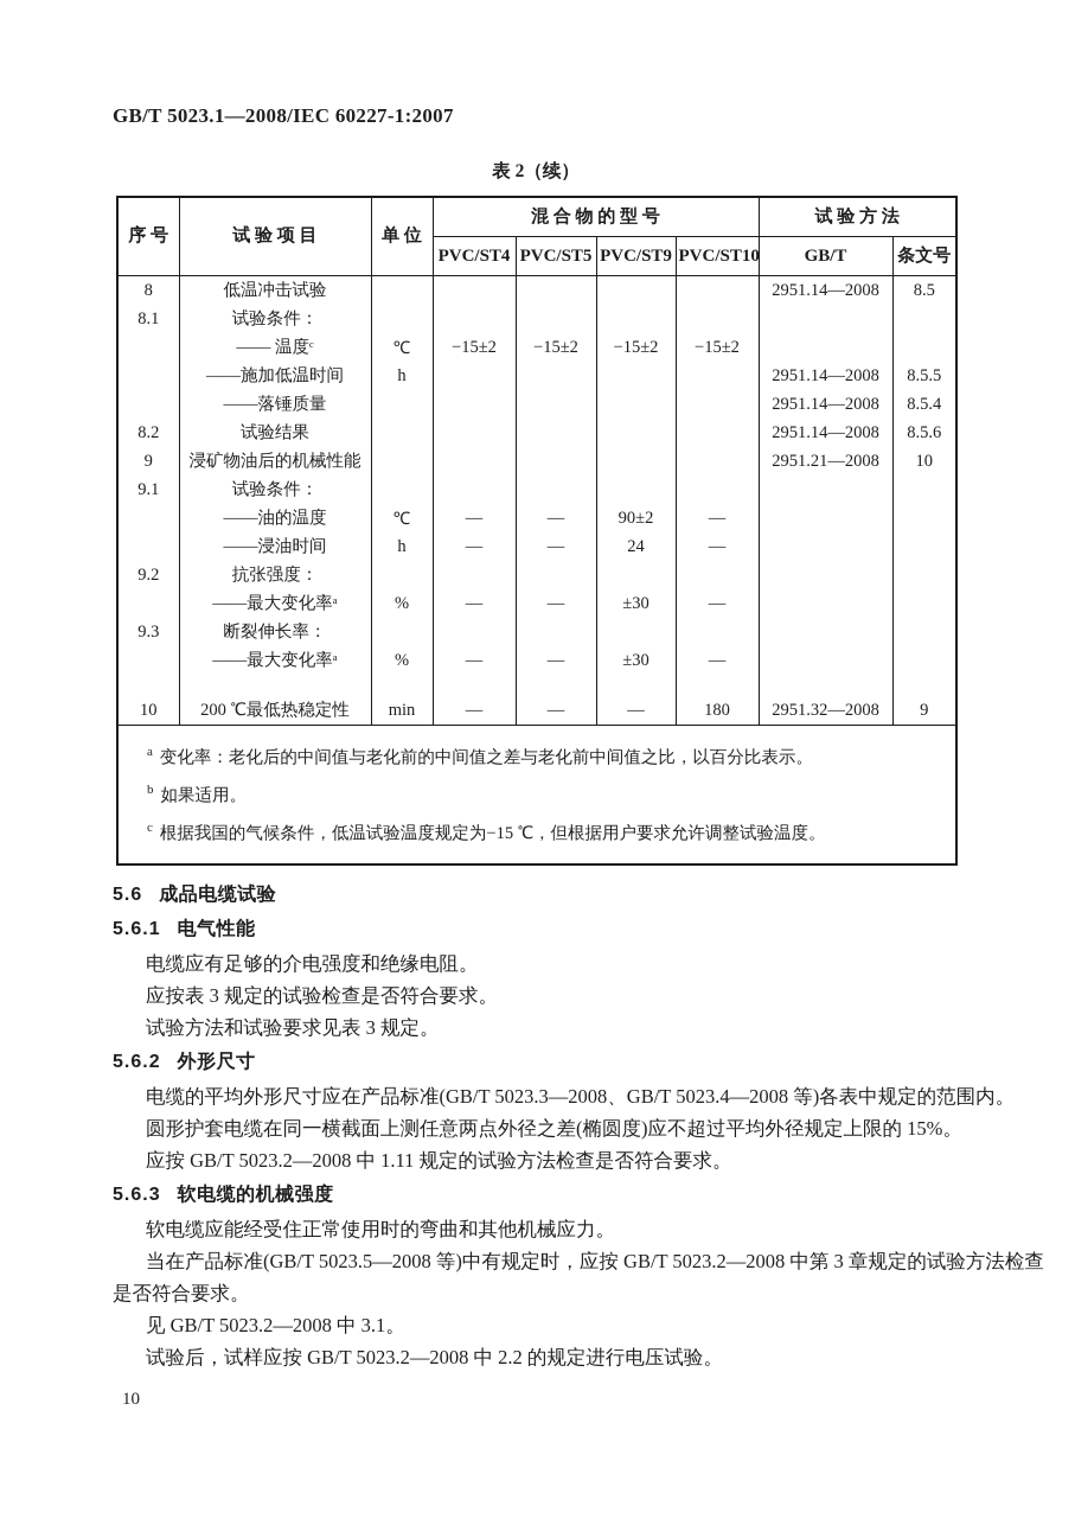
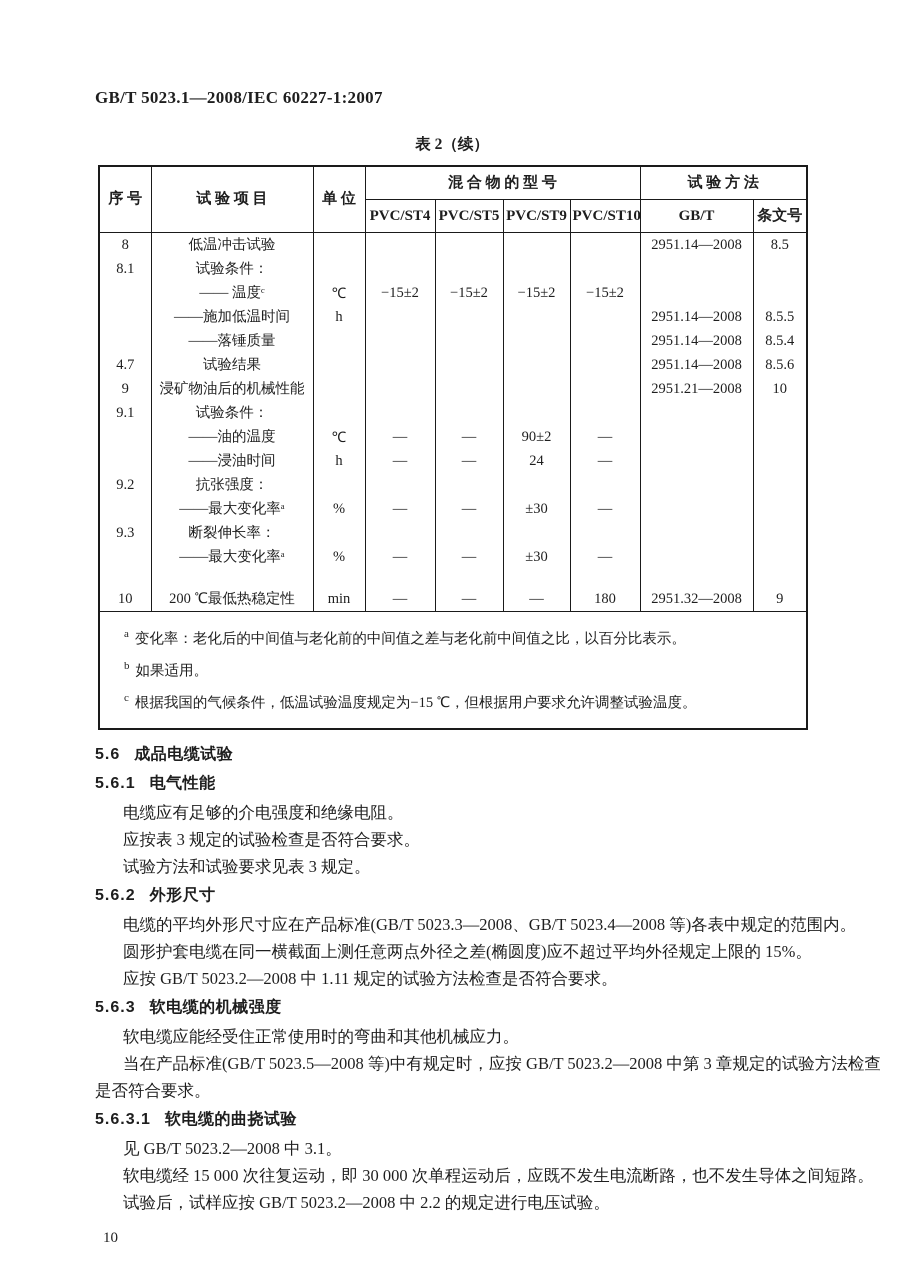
  GB/T 5023.1—2008/IEC 60227-1:2007
  表 2（续）
  序 号	试 验 项 目	单 位	混 合 物 的 型 号	试 验 方 法
  PVC/ST4	PVC/ST5	PVC/ST9	PVC/ST10	GB/T	条文号
  8	低温冲击试验						2951.14—2008	8.5
  8.1	试验条件：
  	—— 温度ᶜ	℃	−15±2	−15±2	−15±2	−15±2
  	——施加低温时间	h					2951.14—2008	8.5.5
  	——落锤质量						2951.14—2008	8.5.4
- 8.2	试验结果						2951.14—2008	8.5.6
+ 4.7	试验结果						2951.14—2008	8.5.6
  9	浸矿物油后的机械性能						2951.21—2008	10
  9.1	试验条件：
  	——油的温度	℃	—	—	90±2	—
  	——浸油时间	h	—	—	24	—
  9.2	抗张强度：
  	——最大变化率ᵃ	%	—	—	±30	—
  9.3	断裂伸长率：
  	——最大变化率ᵃ	%	—	—	±30	—
  10	200 ℃最低热稳定性	min	—	—	—	180	2951.32—2008	9
  a 变化率：老化后的中间值与老化前的中间值之差与老化前中间值之比，以百分比表示。b 如果适用。c 根据我国的气候条件，低温试验温度规定为−15 ℃，但根据用户要求允许调整试验温度。
  5.6 成品电缆试验
  5.6.1 电气性能
  电缆应有足够的介电强度和绝缘电阻。
  应按表 3 规定的试验检查是否符合要求。
  试验方法和试验要求见表 3 规定。
  5.6.2 外形尺寸
  电缆的平均外形尺寸应在产品标准(GB/T 5023.3—2008、GB/T 5023.4—2008 等)各表中规定的范围内。
  圆形护套电缆在同一横截面上测任意两点外径之差(椭圆度)应不超过平均外径规定上限的 15%。
  应按 GB/T 5023.2—2008 中 1.11 规定的试验方法检查是否符合要求。
  5.6.3 软电缆的机械强度
  软电缆应能经受住正常使用时的弯曲和其他机械应力。
  当在产品标准(GB/T 5023.5—2008 等)中有规定时，应按 GB/T 5023.2—2008 中第 3 章规定的试验方法检查是否符合要求。
+ 5.6.3.1 软电缆的曲挠试验
  见 GB/T 5023.2—2008 中 3.1。
+ 软电缆经 15 000 次往复运动，即 30 000 次单程运动后，应既不发生电流断路，也不发生导体之间短路。
  试验后，试样应按 GB/T 5023.2—2008 中 2.2 的规定进行电压试验。
  10
